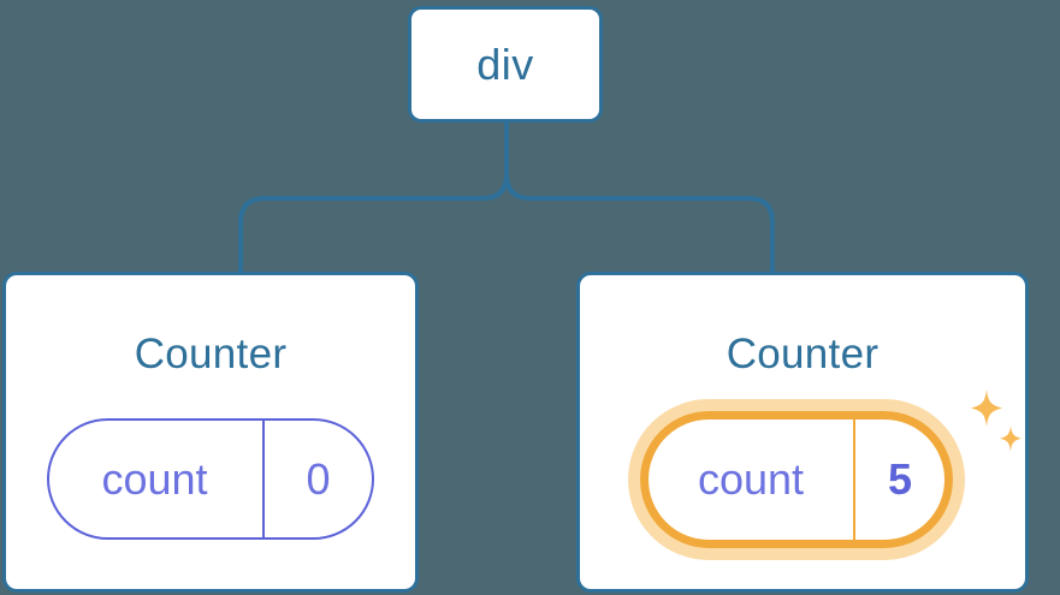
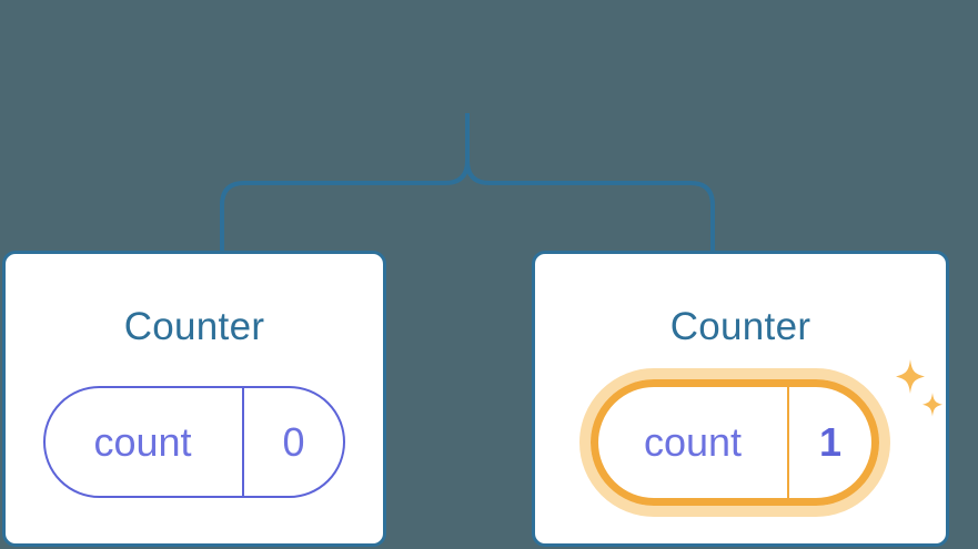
- div
  Counter
  count
  0
  Counter
  count
- 5
+ 1
